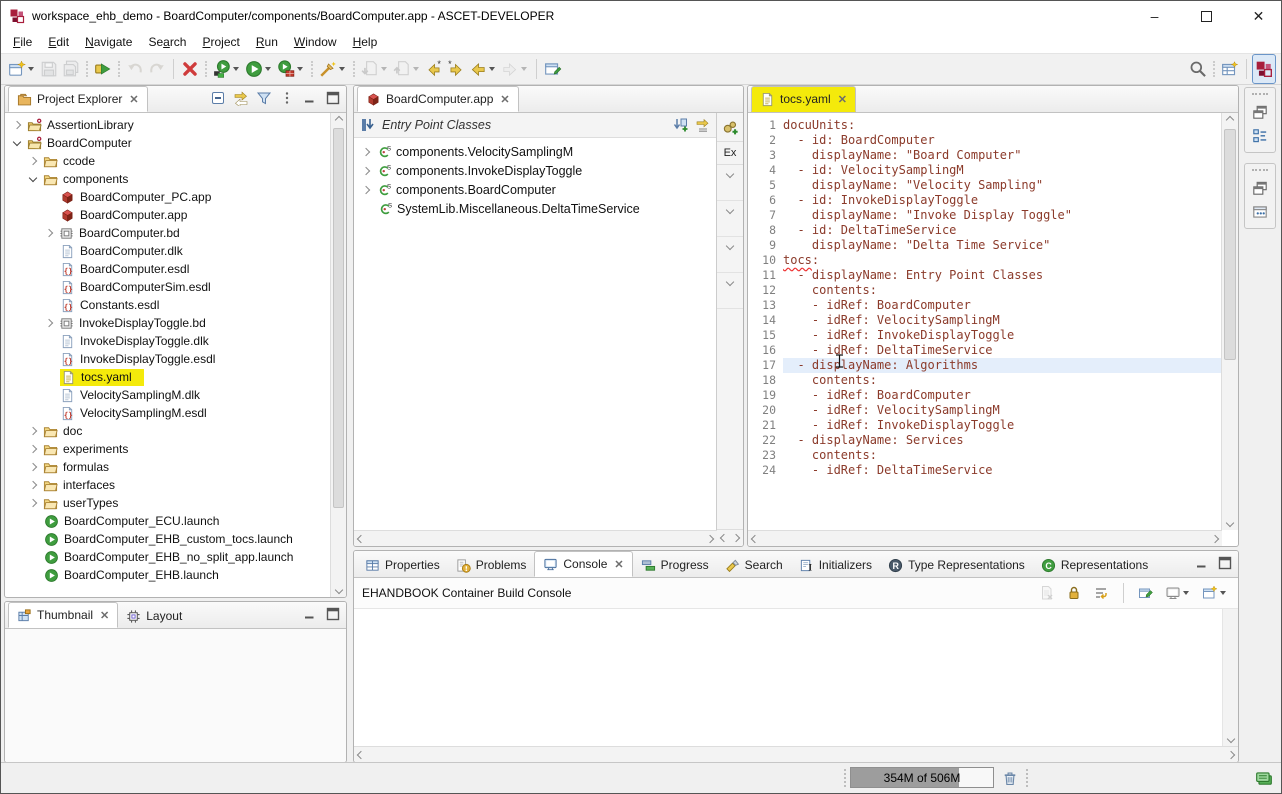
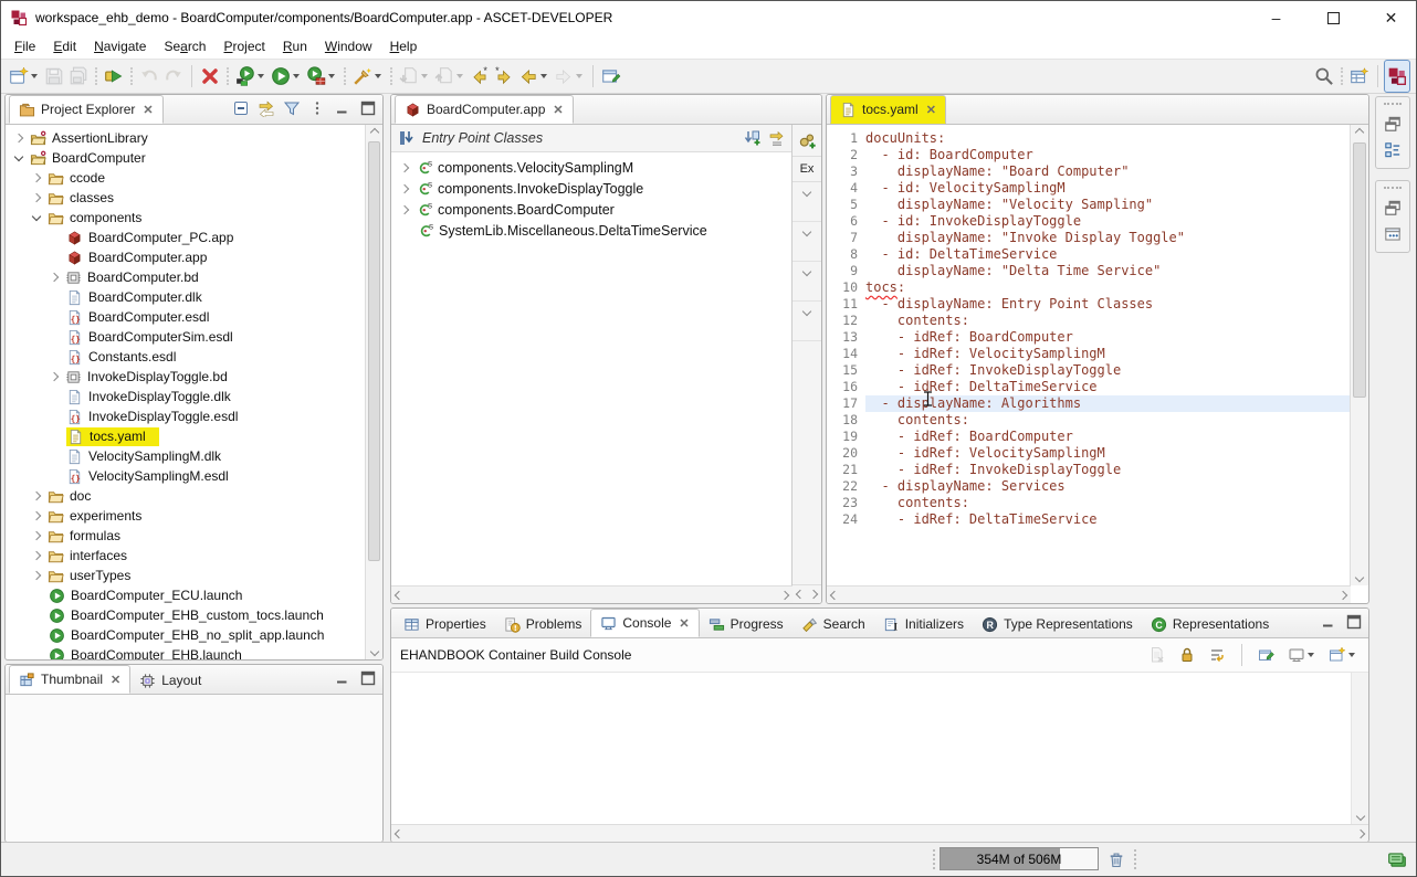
  workspace_ehb_demo - BoardComputer/components/BoardComputer.app - ASCET-DEVELOPER
  –
  ✕
  File
  Edit
  Navigate
  Search
  Project
  Run
  Window
  Help
  *
  *
  Project Explorer
  ✕
  AssertionLibrary
  BoardComputer
  ccode
+ classes
  components
  BoardComputer_PC.app
  BoardComputer.app
  BoardComputer.bd
  BoardComputer.dlk
  {}
  BoardComputer.esdl
  {}
  BoardComputerSim.esdl
  {}
  Constants.esdl
  InvokeDisplayToggle.bd
  InvokeDisplayToggle.dlk
  {}
  InvokeDisplayToggle.esdl
  tocs.yaml
  VelocitySamplingM.dlk
  {}
  VelocitySamplingM.esdl
  doc
  experiments
  formulas
  interfaces
  userTypes
  BoardComputer_ECU.launch
  BoardComputer_EHB_custom_tocs.launch
  BoardComputer_EHB_no_split_app.launch
  BoardComputer_EHB.launch
  Thumbnail
  ✕
  Layout
  BoardComputer.app
  ✕
  Entry Point Classes
  components.VelocitySamplingM
  components.InvokeDisplayToggle
  components.BoardComputer
  SystemLib.Miscellaneous.DeltaTimeService
  Ex
  tocs.yaml
  ✕
  1
  docuUnits:
  2
  - id: BoardComputer
  3
  displayName: "Board Computer"
  4
  - id: VelocitySamplingM
  5
  displayName: "Velocity Sampling"
  6
  - id: InvokeDisplayToggle
  7
  displayName: "Invoke Display Toggle"
  8
  - id: DeltaTimeService
  9
  displayName: "Delta Time Service"
  10
  tocs:
  11
  - displayName: Entry Point Classes
  12
  contents:
  13
  - idRef: BoardComputer
  14
  - idRef: VelocitySamplingM
  15
  - idRef: InvokeDisplayToggle
  16
  - idRef: DeltaTimeService
  17
  - displayName: Algorithms
  18
  contents:
  19
  - idRef: BoardComputer
  20
  - idRef: VelocitySamplingM
  21
  - idRef: InvokeDisplayToggle
  22
  - displayName: Services
  23
  contents:
  24
  - idRef: DeltaTimeService
  Properties
  Problems
  Console
  ✕
  Progress
  Search
  I
  Initializers
  R
  Type Representations
  C
  Representations
  EHANDBOOK Container Build Console
  354M of 506M
